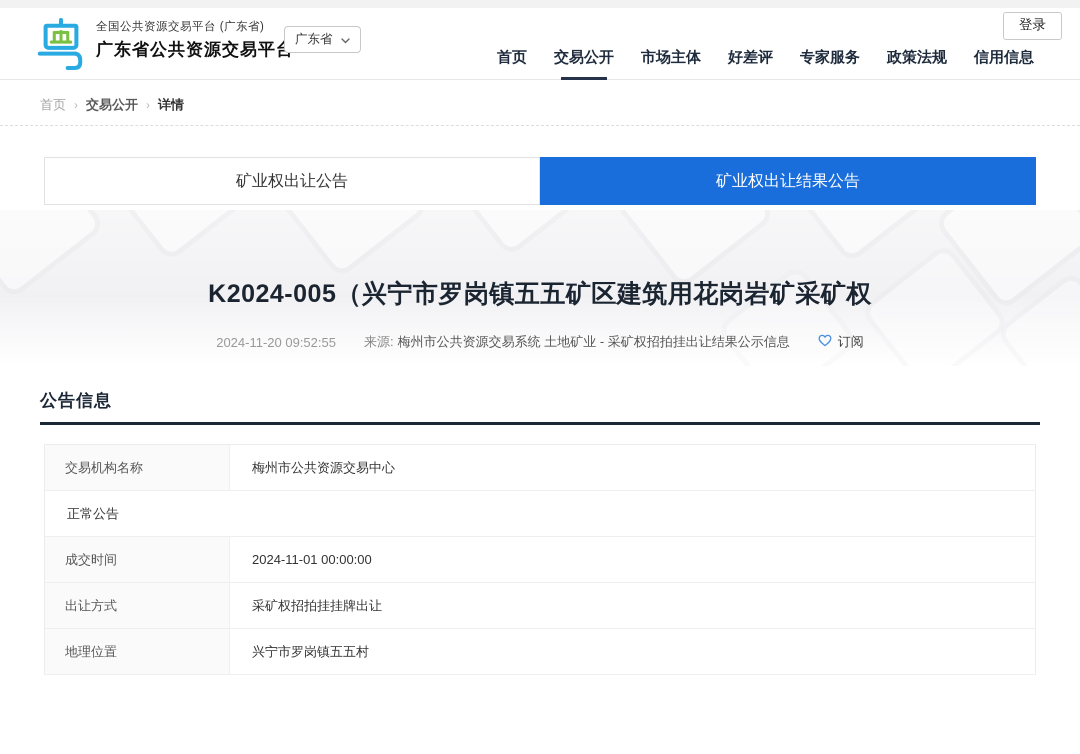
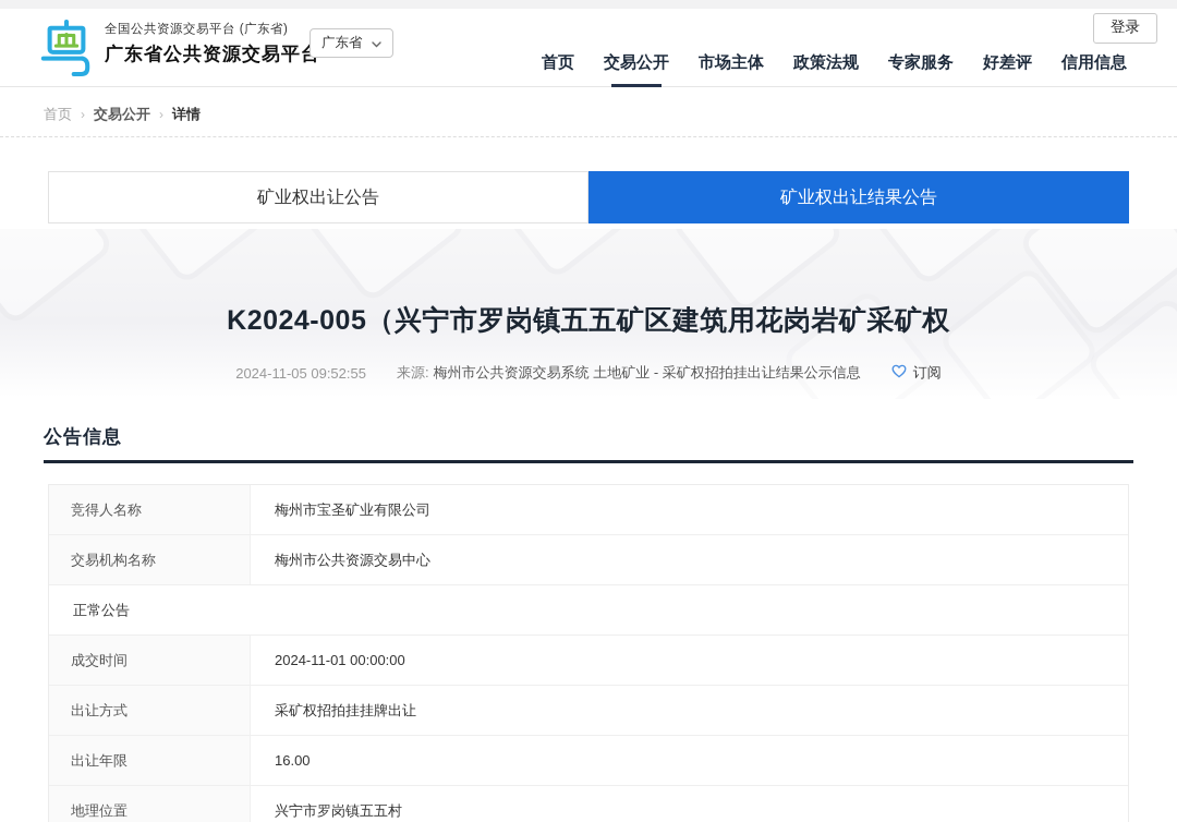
  全国公共资源交易平台 (广东省)
  广东省公共资源交易平
  广东省
  登录
  首页
  交易公开
  市场主体
- 好差评
+ 政策法规
  专家服务
- 政策法规
+ 好差评
  信用信息
  首页
  ›
  交易公开
  ›
  详情
  矿业权出让公告
  矿业权出让结果公告
  K2024-005（兴宁市罗岗镇五五矿区建筑用花岗岩矿采矿权
- 2024-11-20 09:52:55
+ 2024-11-05 09:52:55
  来源: 梅州市公共资源交易系统 土地矿业 - 采矿权招拍挂出让结果公示信息
  订阅
  公告信息
+ 竞得人名称
+ 梅州市宝圣矿业有限公司
  交易机构名称
  梅州市公共资源交易中心
  正常公告
  成交时间
  2024-11-01 00:00:00
  出让方式
  采矿权招拍挂挂牌出让
+ 出让年限
+ 16.00
  地理位置
  兴宁市罗岗镇五五村
